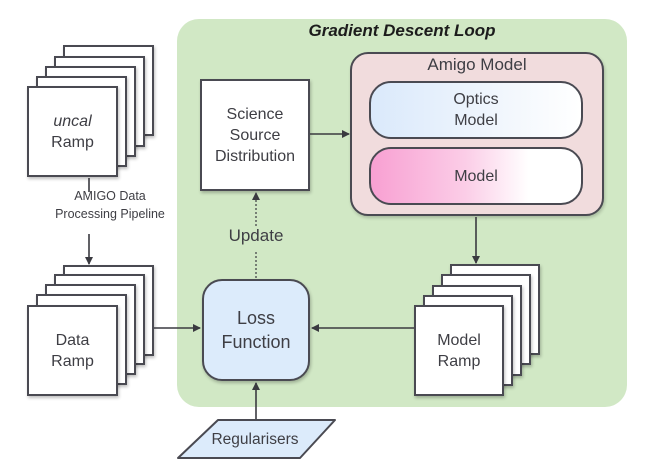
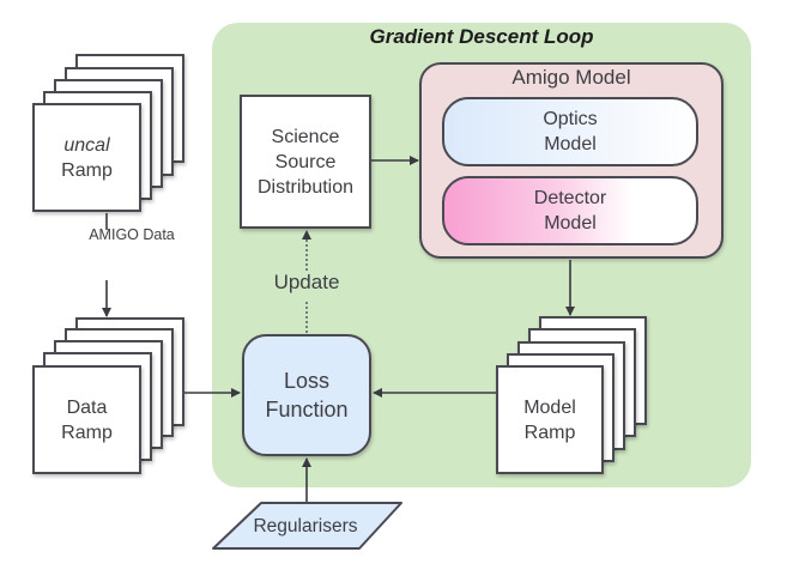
  Gradient Descent Loop
  uncal
  Ramp
  AMIGO Data
- Processing Pipeline
  Data
  Ramp
  Science
  Source
  Distribution
  Amigo Model
  Optics
  Model
+ Detector
  Model
  Model
  Ramp
  Update
  Loss
  Function
  Regularisers
